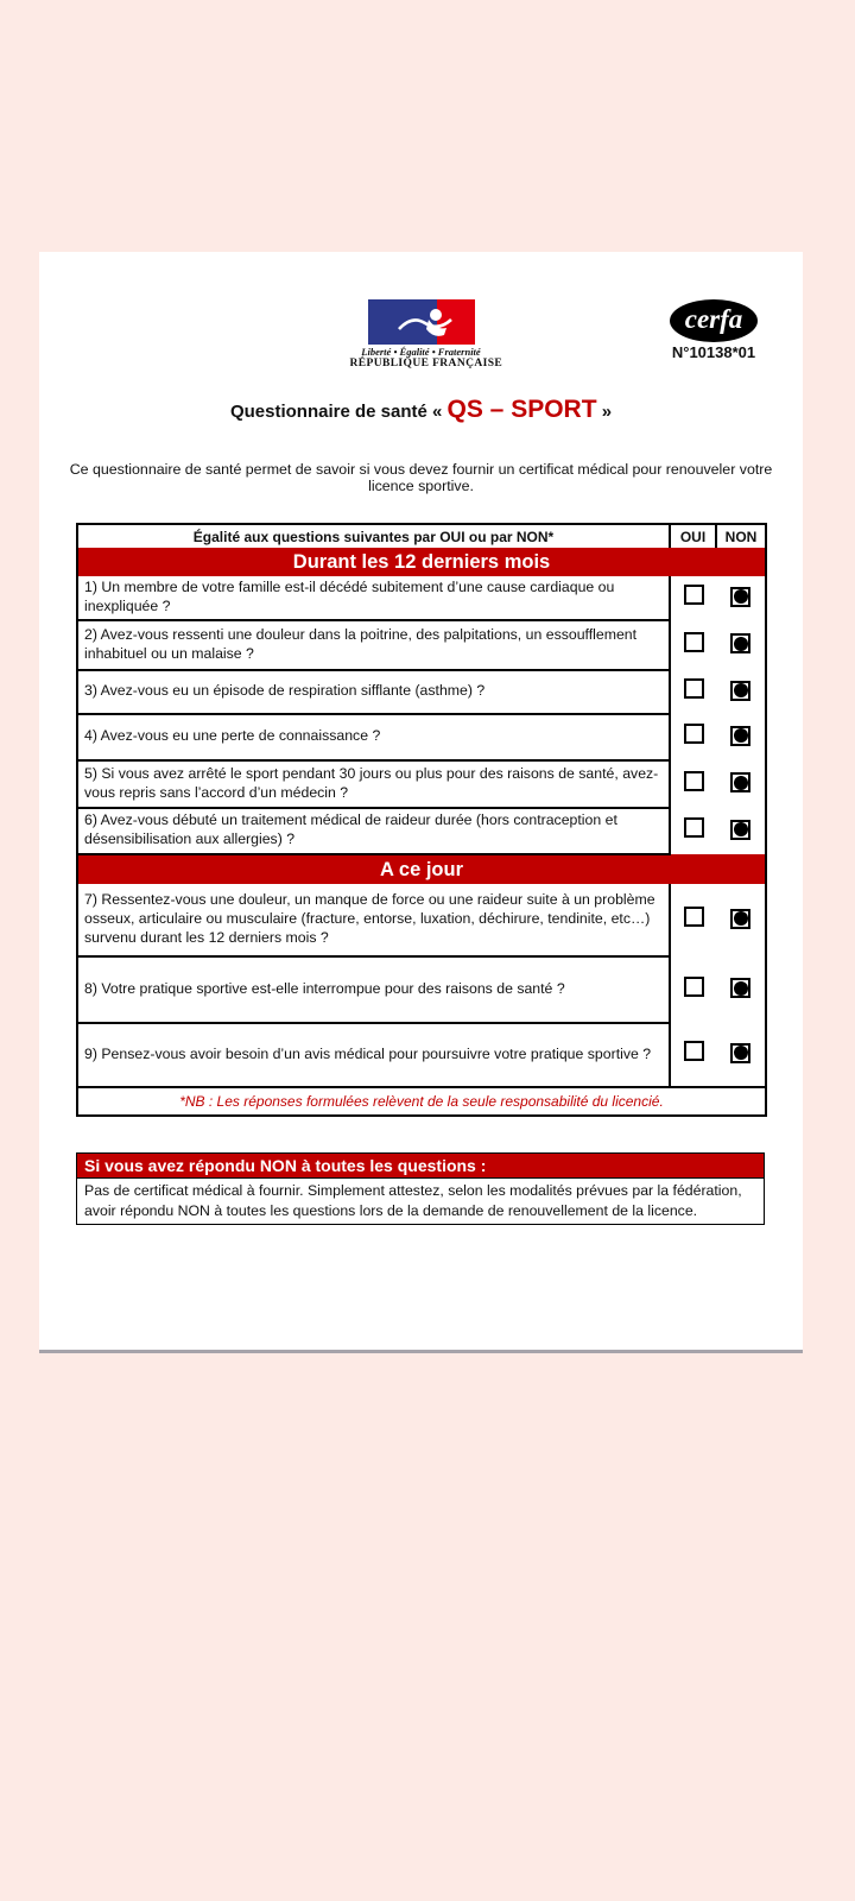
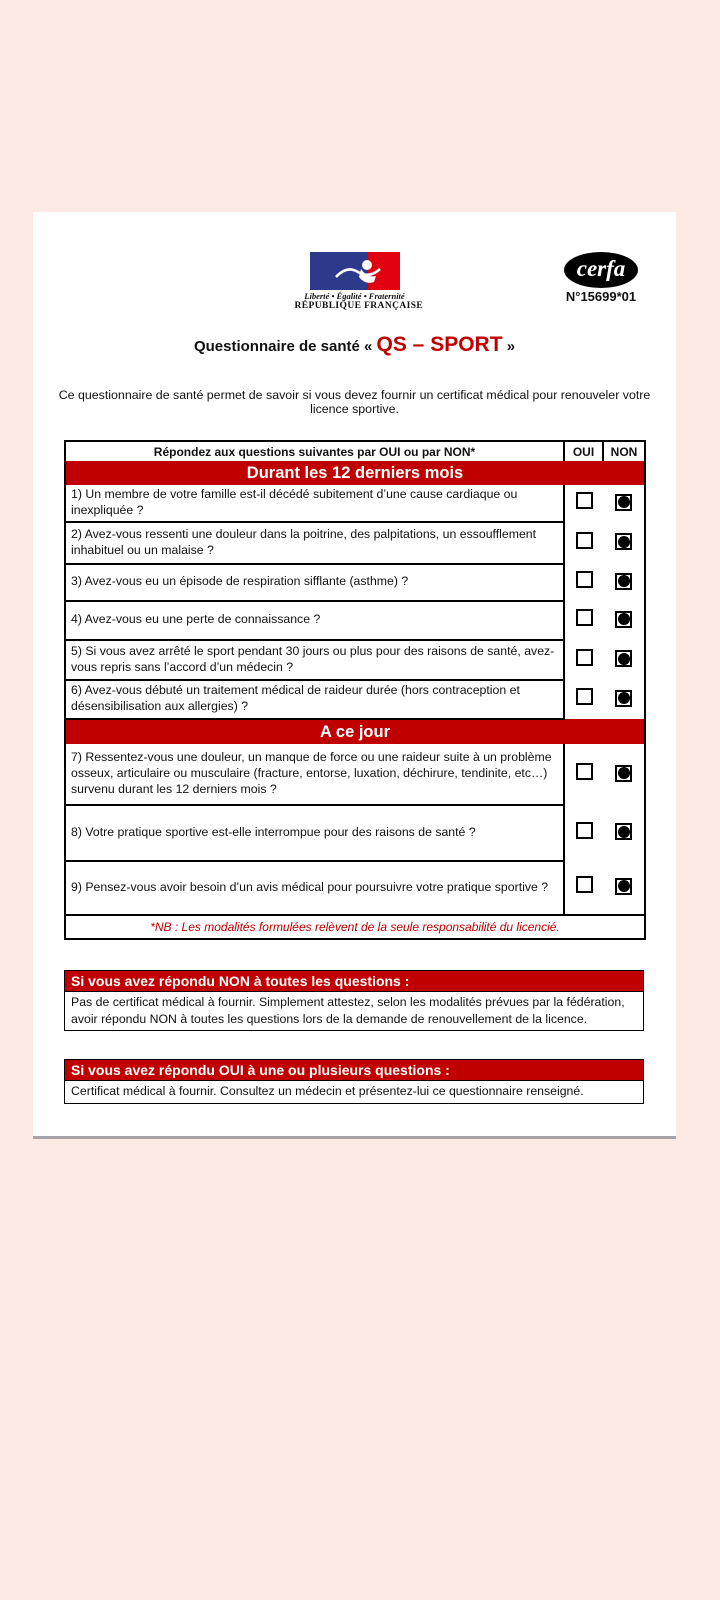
  Liberté • Égalité • Fraternité
  RÉPUBLIQUE FRANÇAISE
  cerfa
- N°10138*01
+ N°15699*01
  Questionnaire de santé « QS – SPORT »
  Ce questionnaire de santé permet de savoir si vous devez fournir un certificat médical pour renouveler votre licence sportive.
- Égalité aux questions suivantes par OUI ou par NON*	OUI	NON
+ Répondez aux questions suivantes par OUI ou par NON*	OUI	NON
  Durant les 12 derniers mois
  1) Un membre de votre famille est-il décédé subitement d’une cause cardiaque ou inexpliquée ?
  2) Avez-vous ressenti une douleur dans la poitrine, des palpitations, un essoufflement inhabituel ou un malaise ?
  3) Avez-vous eu un épisode de respiration sifflante (asthme) ?
  4) Avez-vous eu une perte de connaissance ?
  5) Si vous avez arrêté le sport pendant 30 jours ou plus pour des raisons de santé, avez-vous repris sans l’accord d’un médecin ?
  6) Avez-vous débuté un traitement médical de raideur durée (hors contraception et désensibilisation aux allergies) ?
  A ce jour
  7) Ressentez-vous une douleur, un manque de force ou une raideur suite à un problème osseux, articulaire ou musculaire (fracture, entorse, luxation, déchirure, tendinite, etc…) survenu durant les 12 derniers mois ?
  8) Votre pratique sportive est-elle interrompue pour des raisons de santé ?
  9) Pensez-vous avoir besoin d’un avis médical pour poursuivre votre pratique sportive ?
- *NB : Les réponses formulées relèvent de la seule responsabilité du licencié.
+ *NB : Les modalités formulées relèvent de la seule responsabilité du licencié.
  Si vous avez répondu NON à toutes les questions :
  Pas de certificat médical à fournir. Simplement attestez, selon les modalités prévues par la fédération, avoir répondu NON à toutes les questions lors de la demande de renouvellement de la licence.
+ Si vous avez répondu OUI à une ou plusieurs questions :
+ Certificat médical à fournir. Consultez un médecin et présentez-lui ce questionnaire renseigné.
